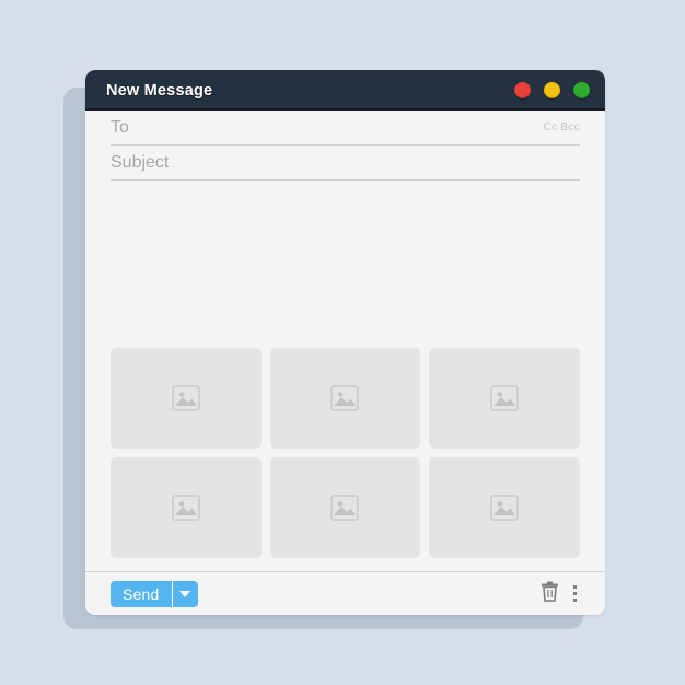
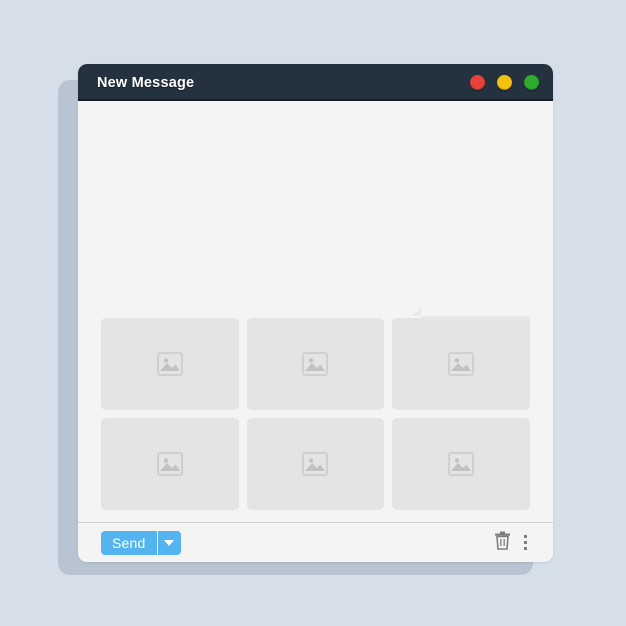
  New Message
- To
- Cc Bcc
- Subject
  Send
